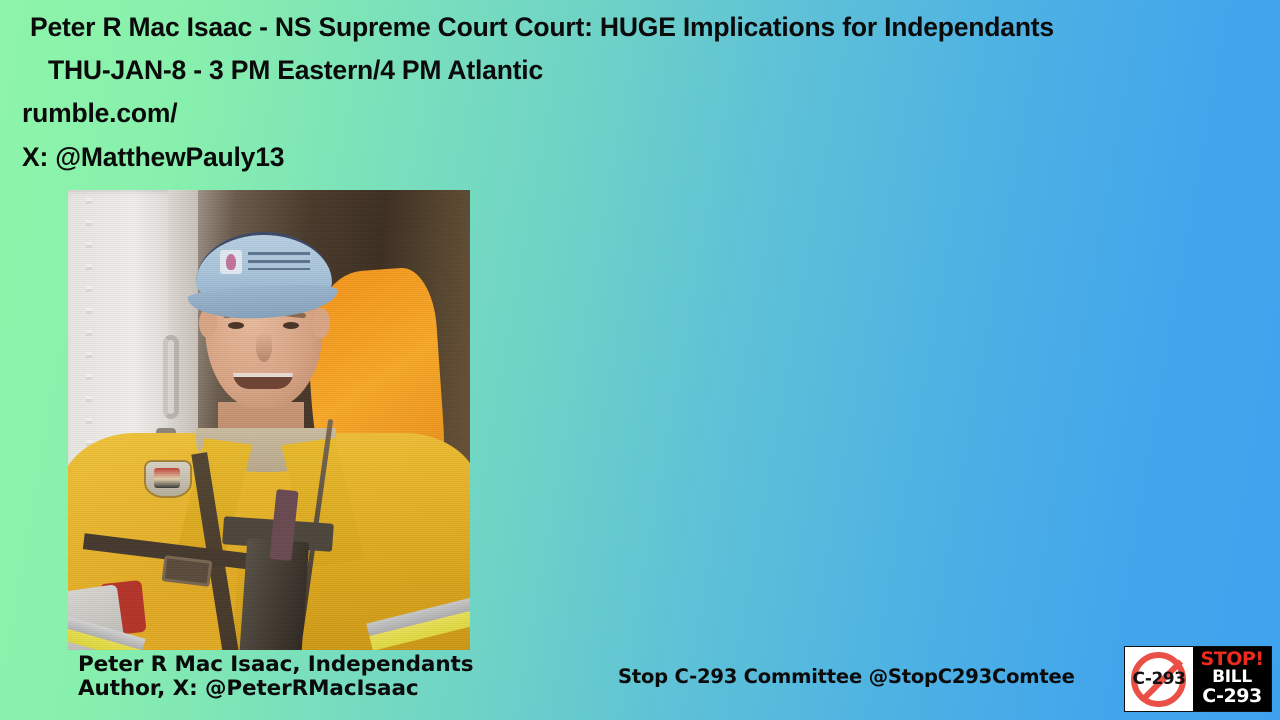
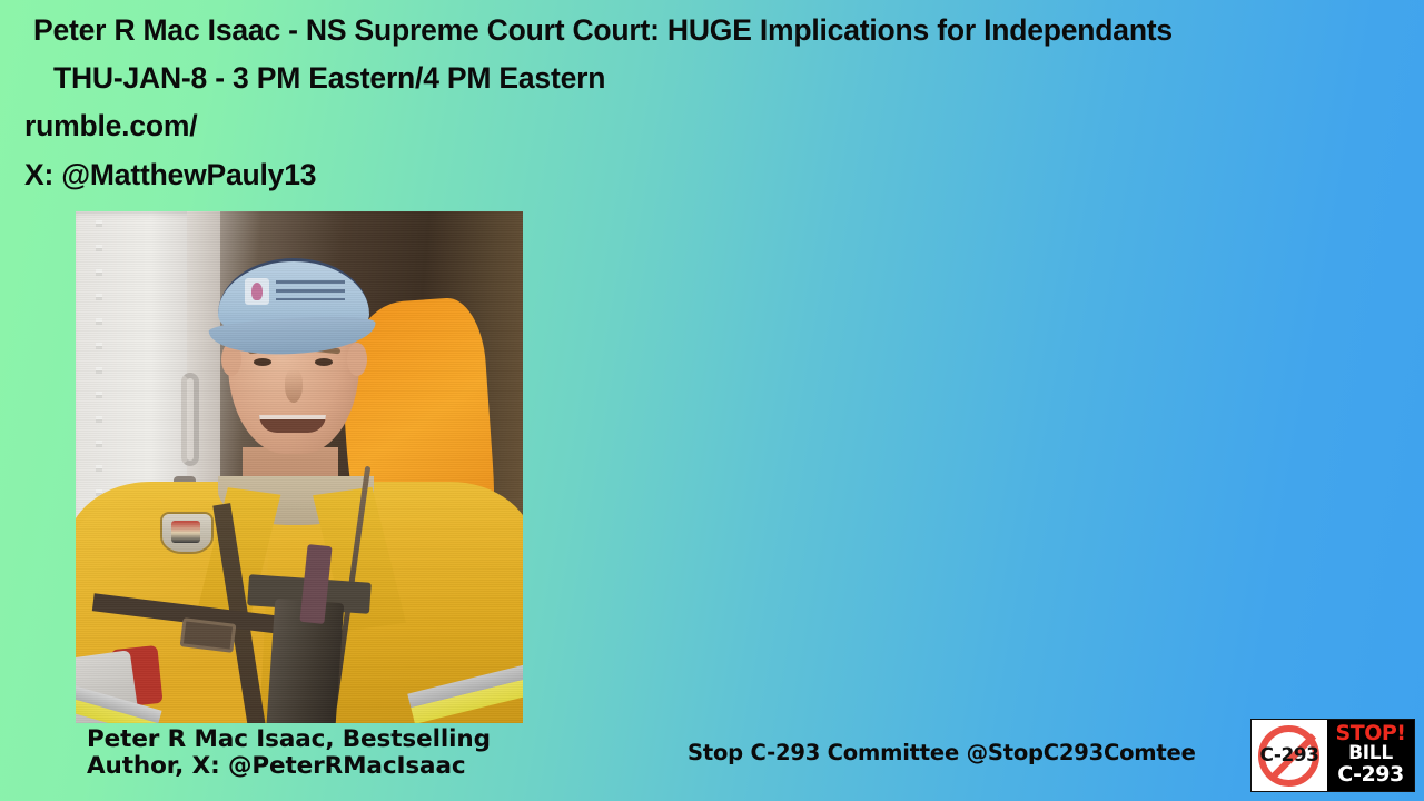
  Peter R Mac Isaac - NS Supreme Court Court: HUGE Implications for Independants
- THU-JAN-8 - 3 PM Eastern/4 PM Atlantic
+ THU-JAN-8 - 3 PM Eastern/4 PM Eastern
  rumble.com/
  X: @MatthewPauly13
- Peter R Mac Isaac, Independants
+ Peter R Mac Isaac, Bestselling
  Author, X: @PeterRMacIsaac
  Stop C-293 Committee @StopC293Comtee
  C-293
  STOP!
  BILL
  C-293
